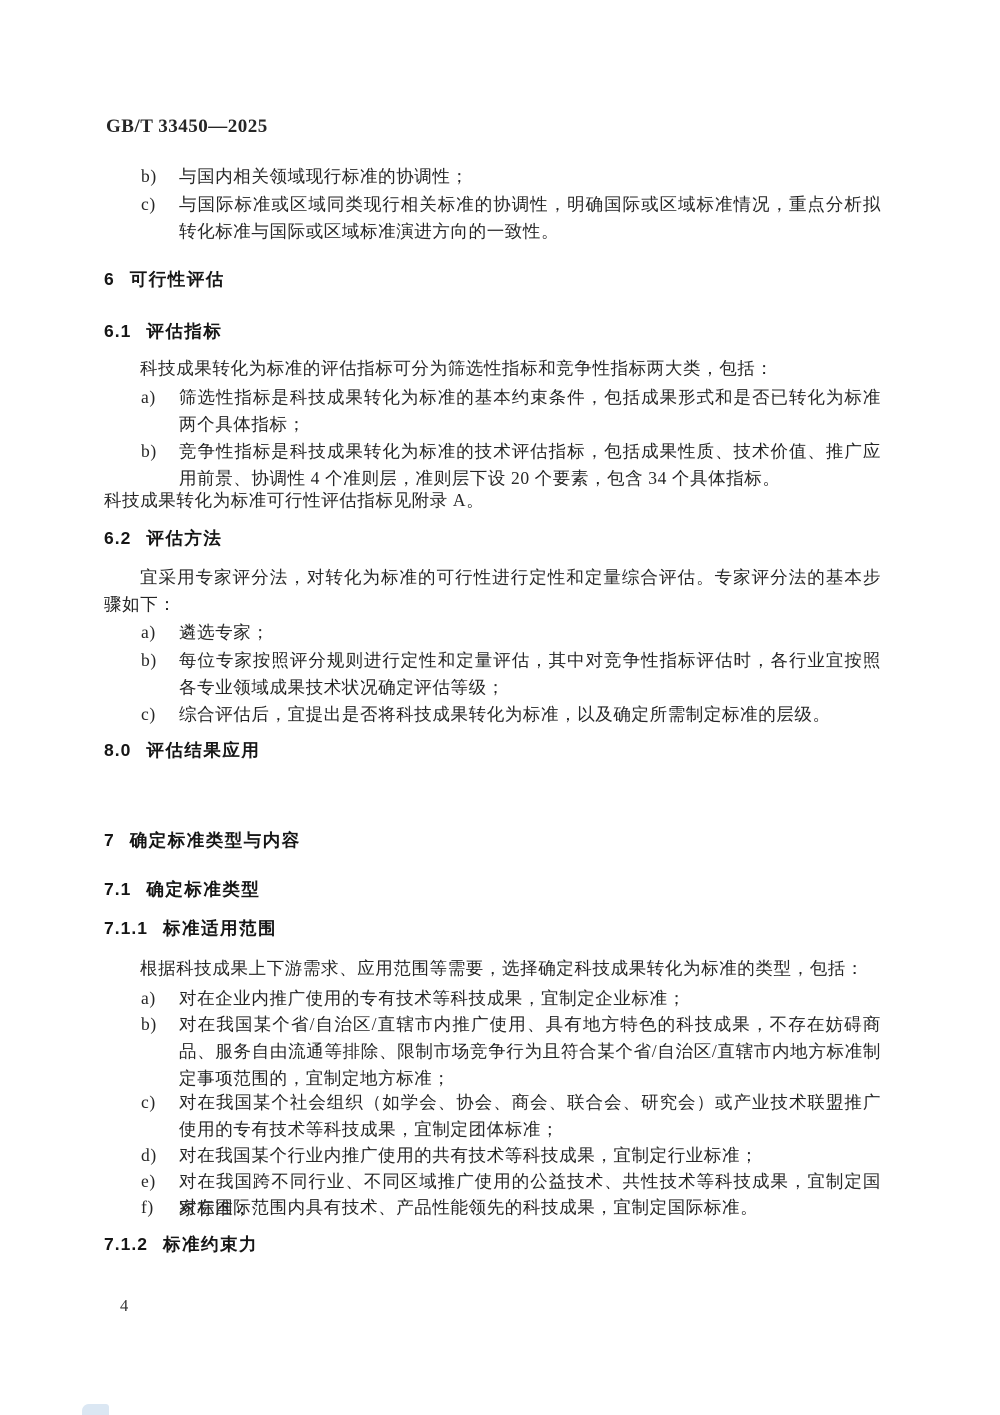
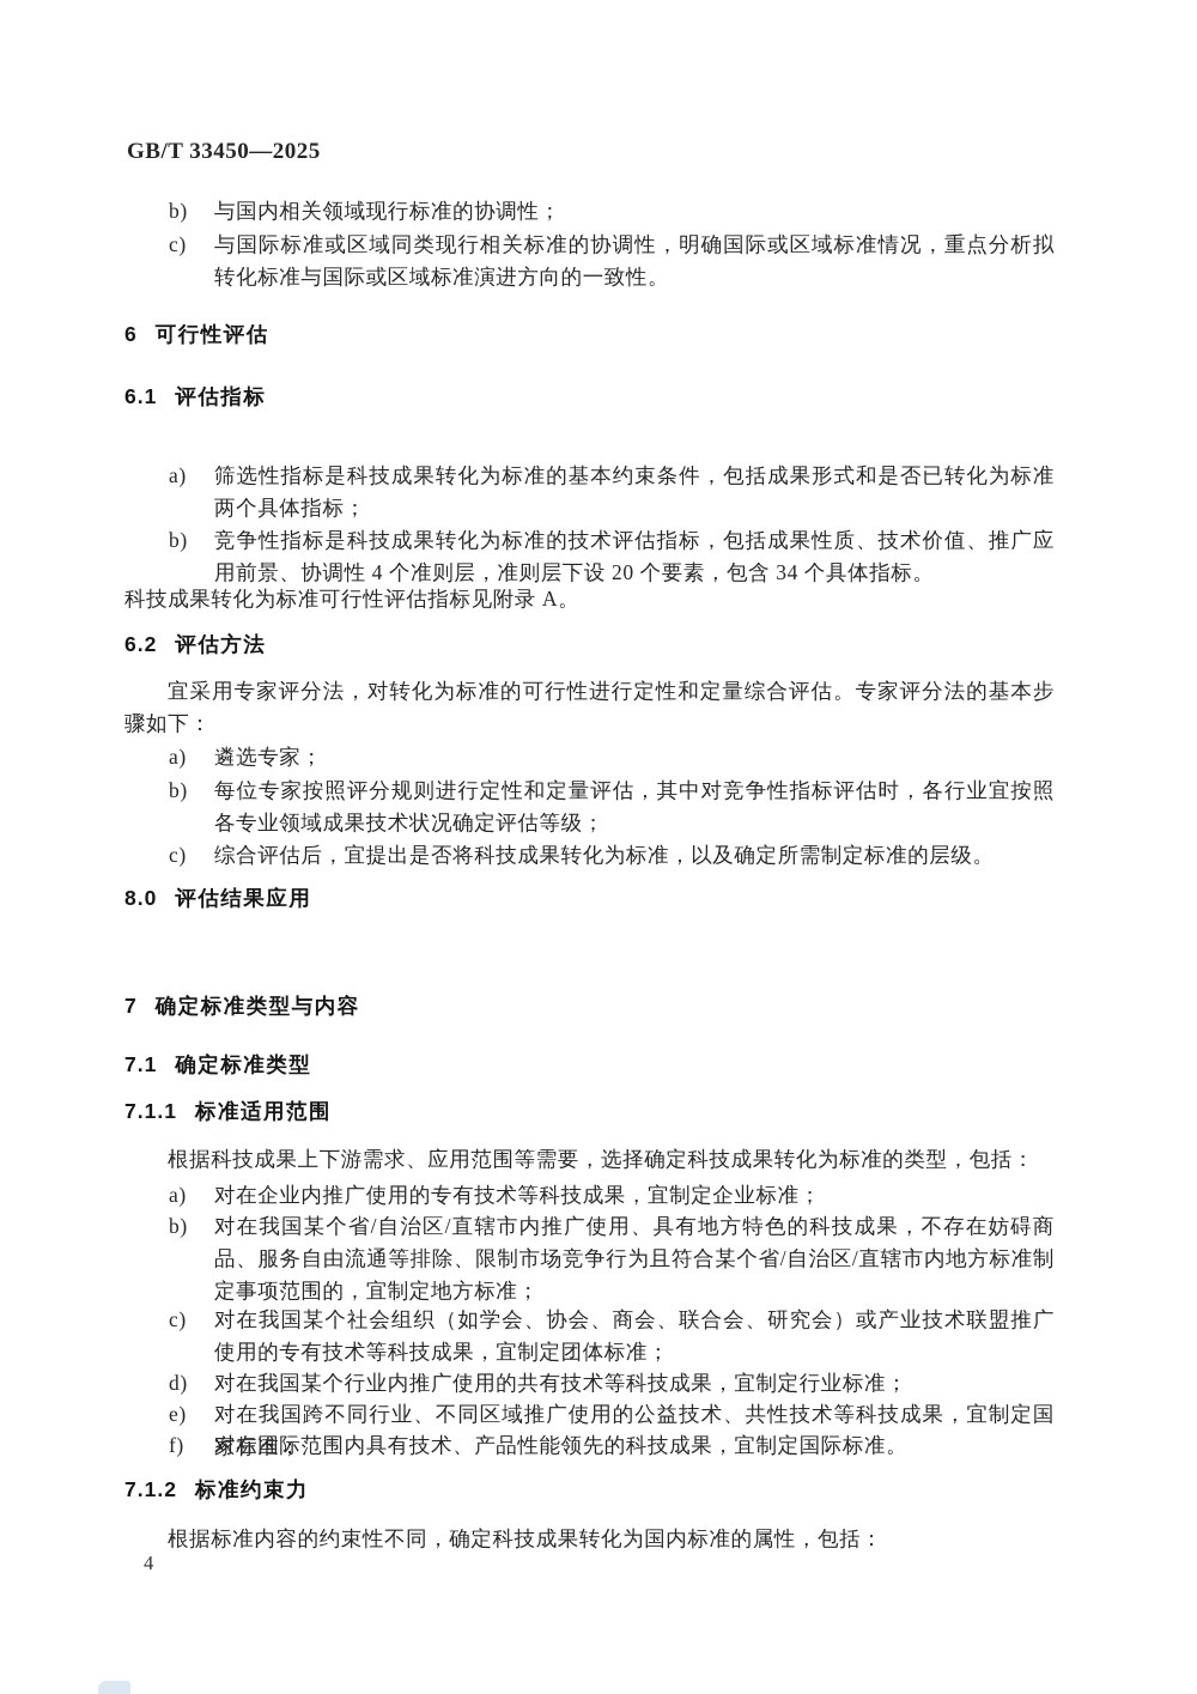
  GB/T 33450—2025
  b)
  与国内相关领域现行标准的协调性；
  c)
  与国际标准或区域同类现行相关标准的协调性，明确国际或区域标准情况，重点分析拟转化标准与国际或区域标准演进方向的一致性。
  6 可行性评估
  6.1 评估指标
- 科技成果转化为标准的评估指标可分为筛选性指标和竞争性指标两大类，包括：
  a)
  筛选性指标是科技成果转化为标准的基本约束条件，包括成果形式和是否已转化为标准两个具体指标；
  b)
  竞争性指标是科技成果转化为标准的技术评估指标，包括成果性质、技术价值、推广应用前景、协调性 4 个准则层，准则层下设 20 个要素，包含 34 个具体指标。
  科技成果转化为标准可行性评估指标见附录 A。
  6.2 评估方法
  宜采用专家评分法，对转化为标准的可行性进行定性和定量综合评估。专家评分法的基本步骤如下：
  a)
  遴选专家；
  b)
  每位专家按照评分规则进行定性和定量评估，其中对竞争性指标评估时，各行业宜按照各专业领域成果技术状况确定评估等级；
  c)
  综合评估后，宜提出是否将科技成果转化为标准，以及确定所需制定标准的层级。
  8.0 评估结果应用
  7 确定标准类型与内容
  7.1 确定标准类型
  7.1.1 标准适用范围
  根据科技成果上下游需求、应用范围等需要，选择确定科技成果转化为标准的类型，包括：
  a)
  对在企业内推广使用的专有技术等科技成果，宜制定企业标准；
  b)
  对在我国某个省/自治区/直辖市内推广使用、具有地方特色的科技成果，不存在妨碍商品、服务自由流通等排除、限制市场竞争行为且符合某个省/自治区/直辖市内地方标准制定事项范围的，宜制定地方标准；
  c)
  对在我国某个社会组织（如学会、协会、商会、联合会、研究会）或产业技术联盟推广使用的专有技术等科技成果，宜制定团体标准；
  d)
  对在我国某个行业内推广使用的共有技术等科技成果，宜制定行业标准；
  e)
  对在我国跨不同行业、不同区域推广使用的公益技术、共性技术等科技成果，宜制定国家标准；
  f)
  对在国际范围内具有技术、产品性能领先的科技成果，宜制定国际标准。
  7.1.2 标准约束力
+ 根据标准内容的约束性不同，确定科技成果转化为国内标准的属性，包括：
  4
